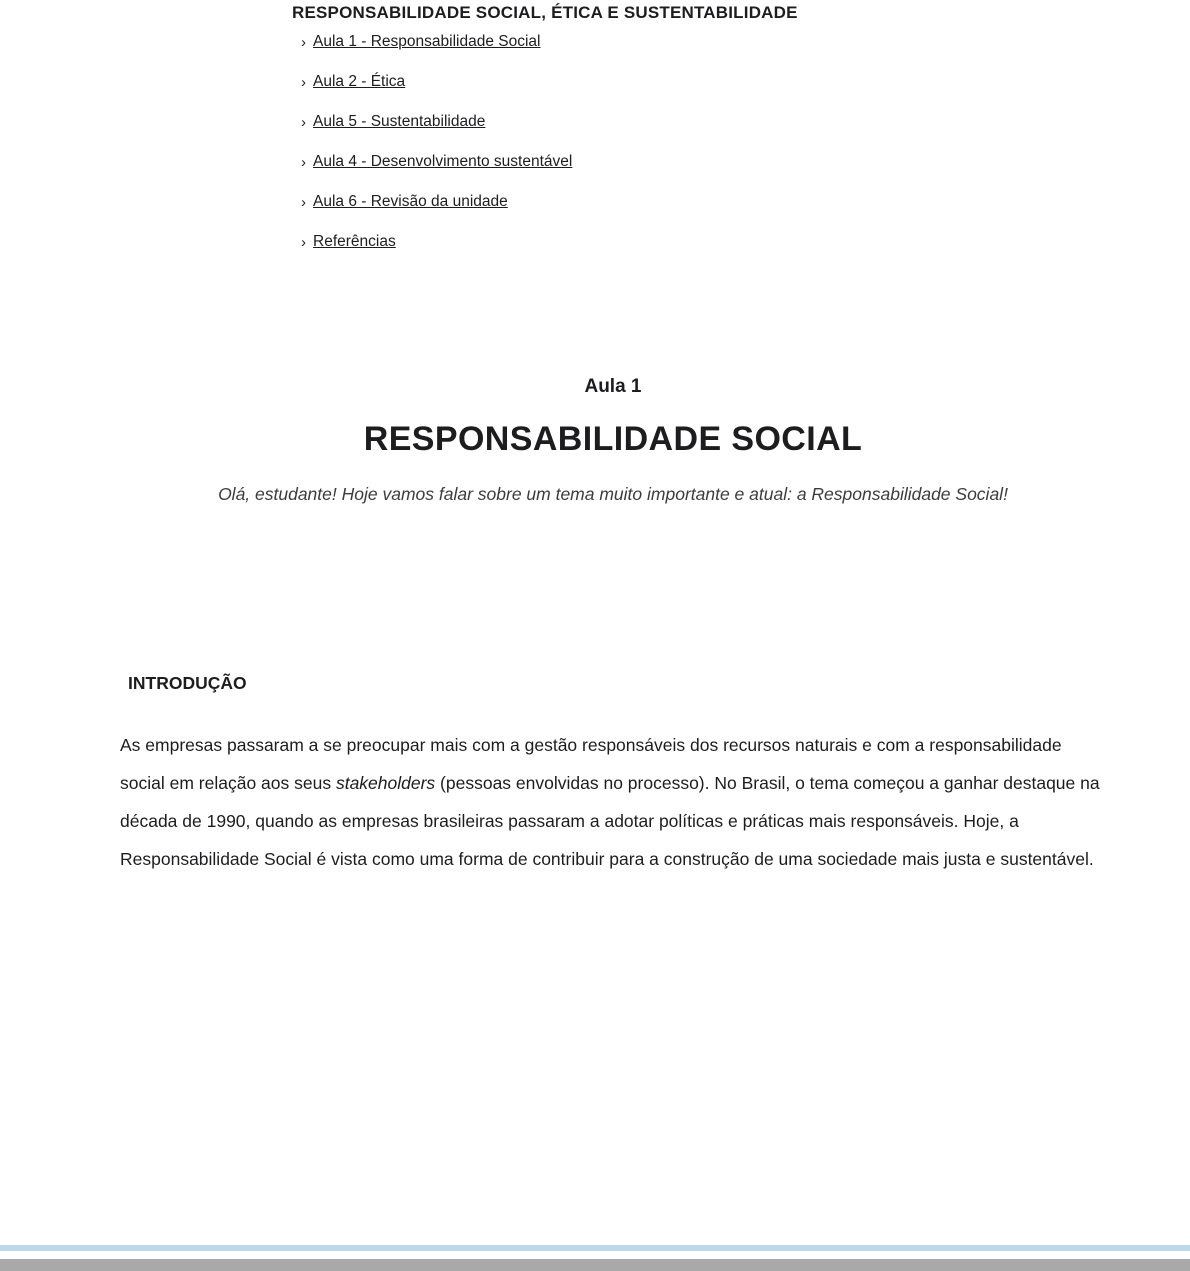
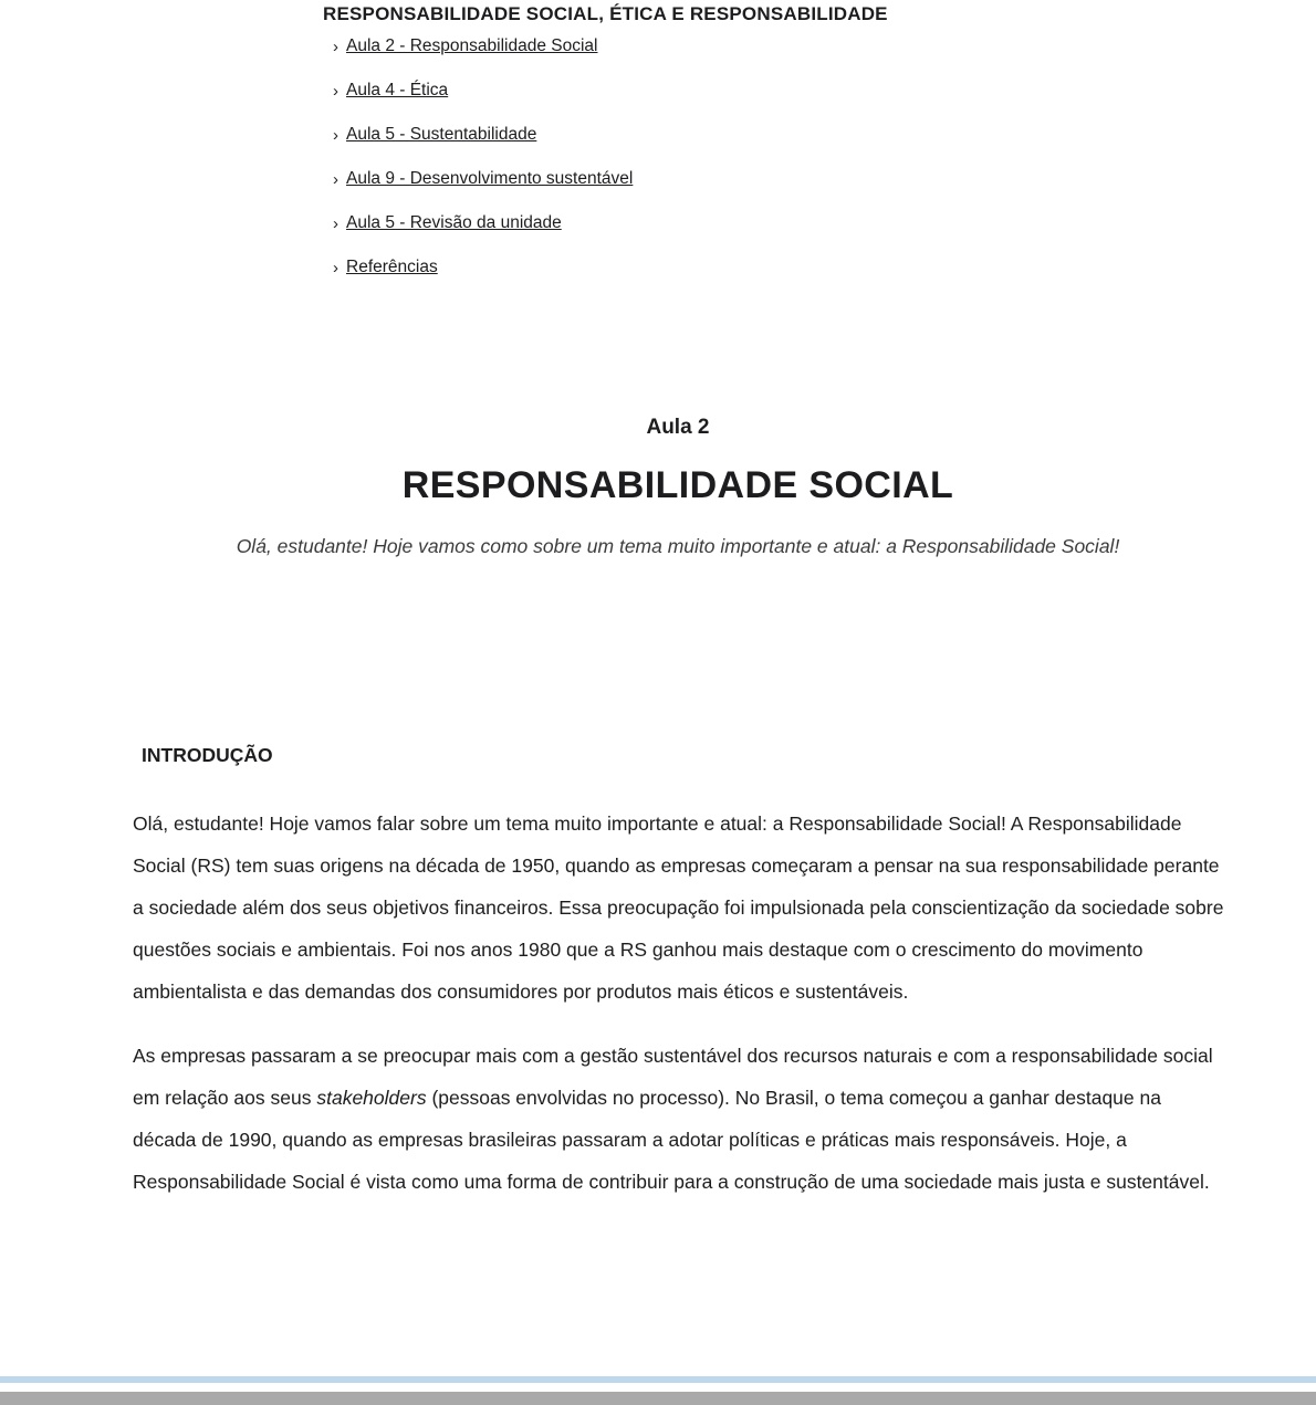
- RESPONSABILIDADE SOCIAL, ÉTICA E SUSTENTABILIDADE
+ RESPONSABILIDADE SOCIAL, ÉTICA E RESPONSABILIDADE
  ›
- Aula 1 - Responsabilidade Social
+ Aula 2 - Responsabilidade Social
  ›
- Aula 2 - Ética
+ Aula 4 - Ética
  ›
  Aula 5 - Sustentabilidade
  ›
- Aula 4 - Desenvolvimento sustentável
+ Aula 9 - Desenvolvimento sustentável
  ›
- Aula 6 - Revisão da unidade
+ Aula 5 - Revisão da unidade
  ›
  Referências
- Aula 1
+ Aula 2
  RESPONSABILIDADE SOCIAL
- Olá, estudante! Hoje vamos falar sobre um tema muito importante e atual: a Responsabilidade Social!
+ Olá, estudante! Hoje vamos como sobre um tema muito importante e atual: a Responsabilidade Social!
  INTRODUÇÃO
+ Olá, estudante! Hoje vamos falar sobre um tema muito importante e atual: a Responsabilidade Social! A Responsabilidade Social (RS) tem suas origens na década de 1950, quando as empresas começaram a pensar na sua responsabilidade perante a sociedade além dos seus objetivos financeiros. Essa preocupação foi impulsionada pela conscientização da sociedade sobre questões sociais e ambientais. Foi nos anos 1980 que a RS ganhou mais destaque com o crescimento do movimento ambientalista e das demandas dos consumidores por produtos mais éticos e sustentáveis.
- As empresas passaram a se preocupar mais com a gestão responsáveis dos recursos naturais e com a responsabilidade social em relação aos seus stakeholders (pessoas envolvidas no processo). No Brasil, o tema começou a ganhar destaque na década de 1990, quando as empresas brasileiras passaram a adotar políticas e práticas mais responsáveis. Hoje, a Responsabilidade Social é vista como uma forma de contribuir para a construção de uma sociedade mais justa e sustentável.
+ As empresas passaram a se preocupar mais com a gestão sustentável dos recursos naturais e com a responsabilidade social em relação aos seus stakeholders (pessoas envolvidas no processo). No Brasil, o tema começou a ganhar destaque na década de 1990, quando as empresas brasileiras passaram a adotar políticas e práticas mais responsáveis. Hoje, a Responsabilidade Social é vista como uma forma de contribuir para a construção de uma sociedade mais justa e sustentável.
